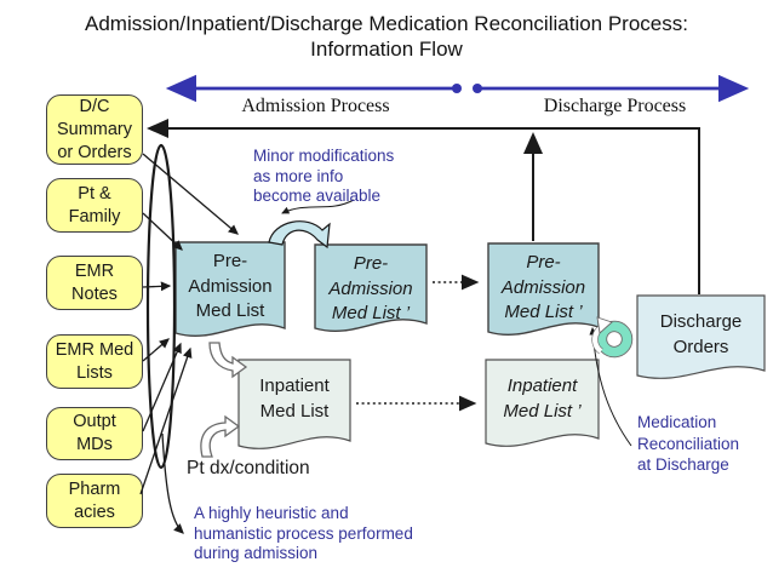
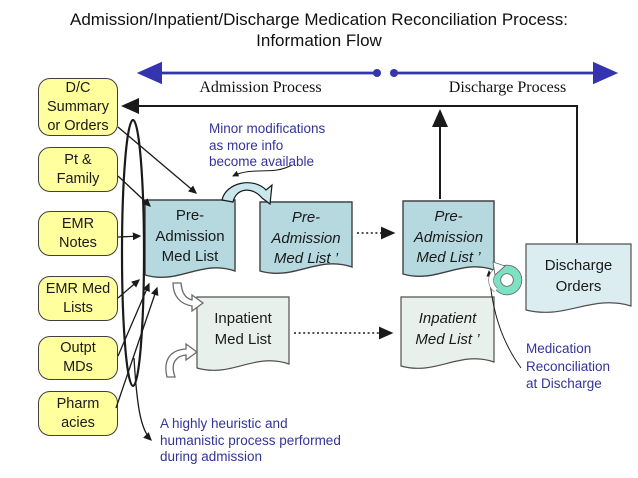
  Admission/Inpatient/Discharge Medication Reconciliation Process:
  Information Flow
  Admission Process
  Discharge Process
  D/C
  Summary
  or Orders
  Pt &
  Family
  EMR
  Notes
  EMR Med
  Lists
  Outpt
  MDs
  Pharm
  acies
  Pre-
  Admission
  Med List
  Pre-
  Admission
  Med List ’
  Pre-
  Admission
  Med List ’
  Discharge
  Orders
  Inpatient
  Med List
  Inpatient
  Med List ’
  Minor modifications
  as more info
  become available
- Pt dx/condition
  A highly heuristic and
  humanistic process performed
  during admission
  Medication
  Reconciliation
  at Discharge
